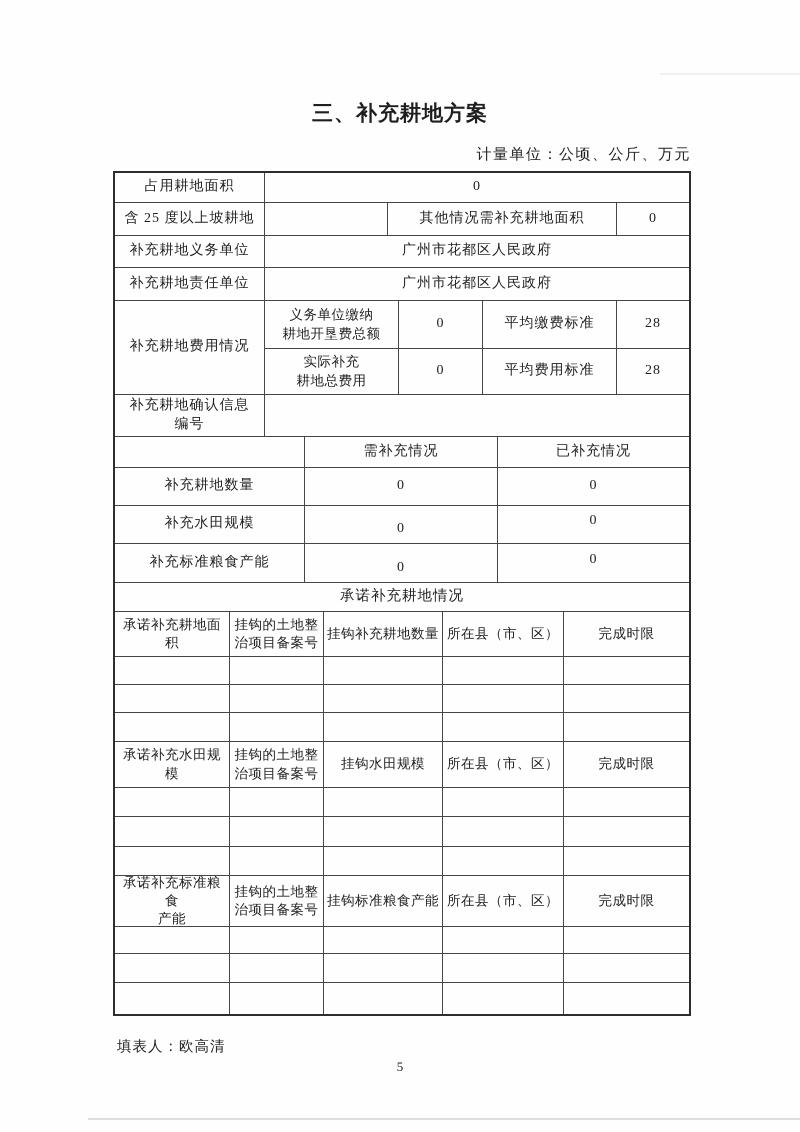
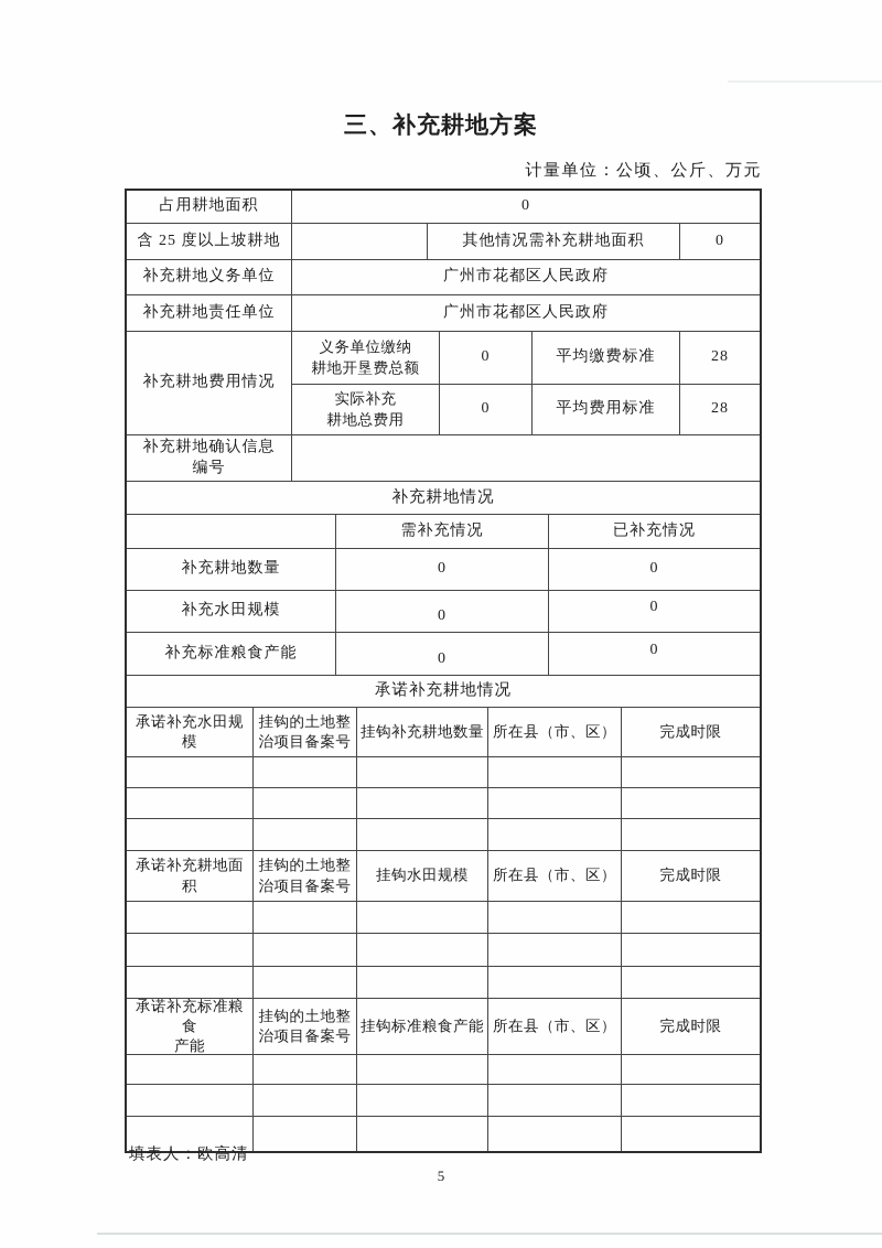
  三、补充耕地方案
  计量单位：公顷、公斤、万元
  占用耕地面积
  0
  含 25 度以上坡耕地
  其他情况需补充耕地面积
  0
  补充耕地义务单位
  广州市花都区人民政府
  补充耕地责任单位
  广州市花都区人民政府
  补充耕地费用情况
  义务单位缴纳
  耕地开垦费总额
  0
  平均缴费标准
  28
  实际补充
  耕地总费用
  0
  平均费用标准
  28
  补充耕地确认信息
  编号
+ 补充耕地情况
  需补充情况
  已补充情况
  补充耕地数量
  0
  0
  补充水田规模
  0
  0
  补充标准粮食产能
  0
  0
  承诺补充耕地情况
- 承诺补充耕地面积
+ 承诺补充水田规模
  挂钩的土地整
  治项目备案号
  挂钩补充耕地数量
  所在县（市、区）
  完成时限
- 承诺补充水田规模
+ 承诺补充耕地面积
  挂钩的土地整
  治项目备案号
  挂钩水田规模
  所在县（市、区）
  完成时限
  承诺补充标准粮食
  产能
  挂钩的土地整
  治项目备案号
  挂钩标准粮食产能
  所在县（市、区）
  完成时限
  填表人：欧高清
  5
